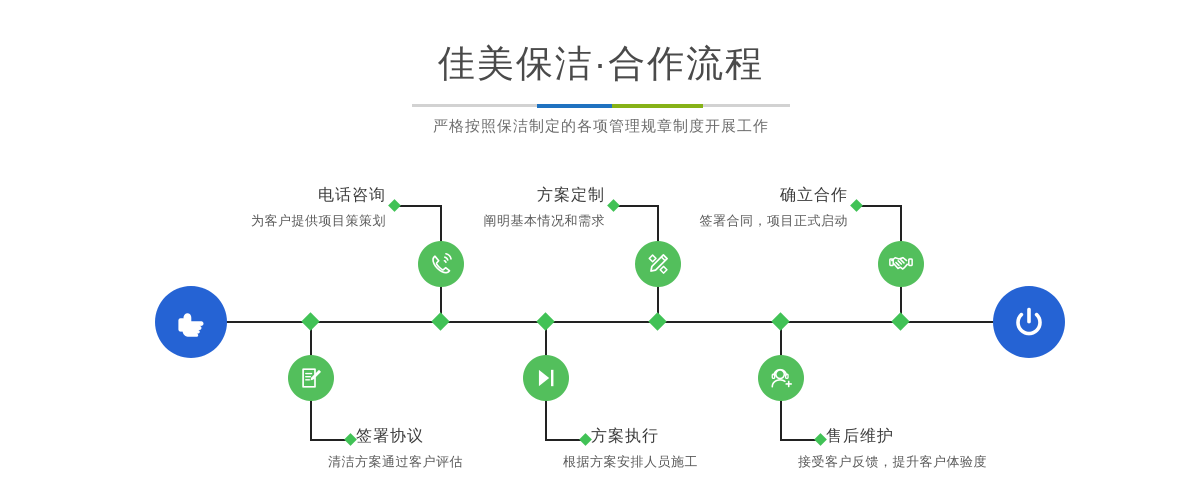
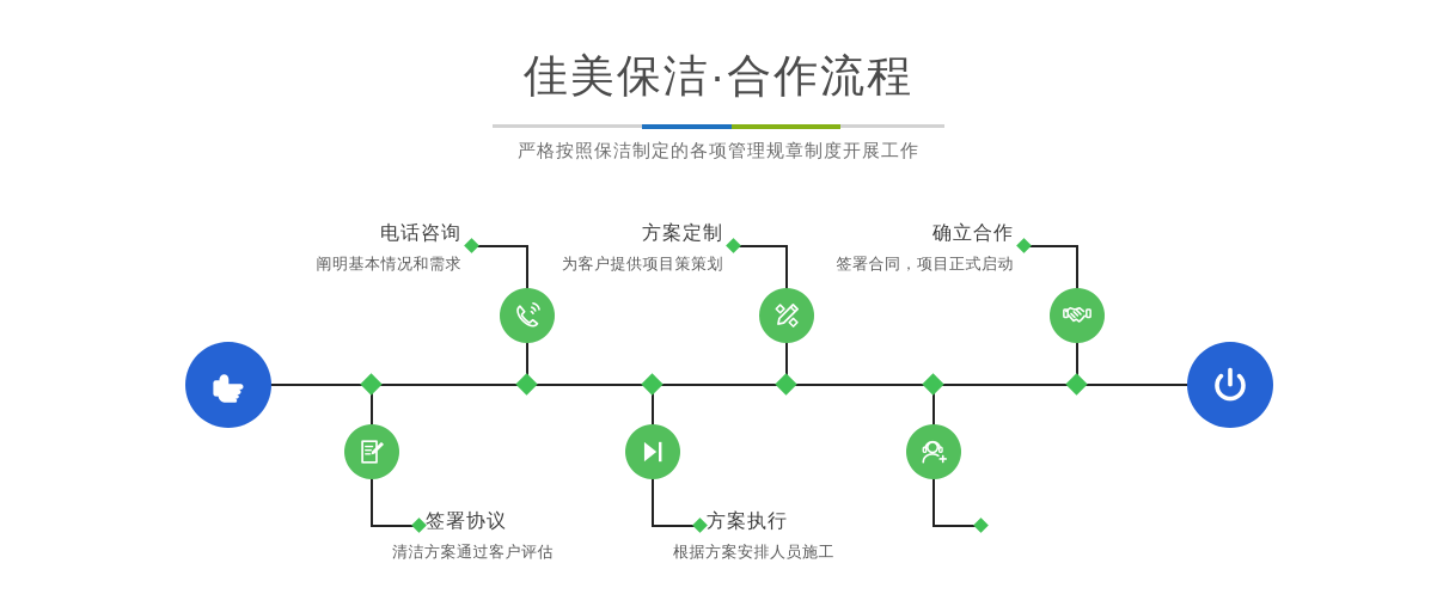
  佳美保洁·合作流程
  严格按照保洁制定的各项管理规章制度开展工作
  电话咨询
- 为客户提供项目策策划
+ 阐明基本情况和需求
  签署协议
  清洁方案通过客户评估
  方案定制
- 阐明基本情况和需求
+ 为客户提供项目策策划
  方案执行
  根据方案安排人员施工
  确立合作
  签署合同，项目正式启动
- 售后维护
- 接受客户反馈，提升客户体验度
